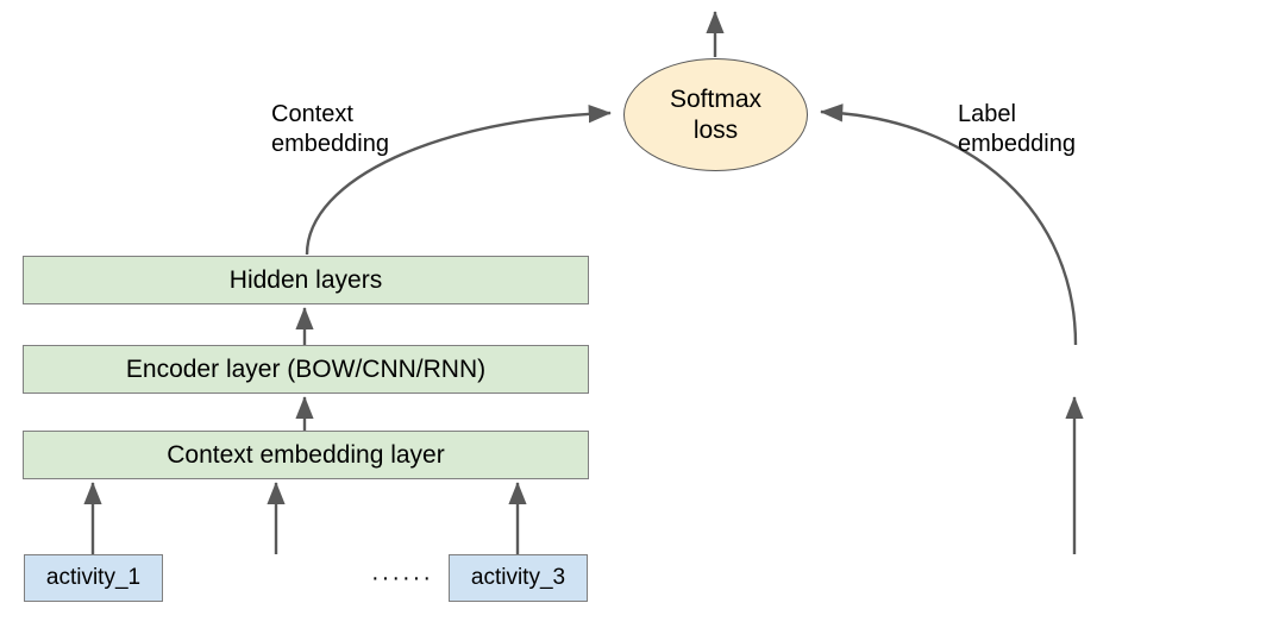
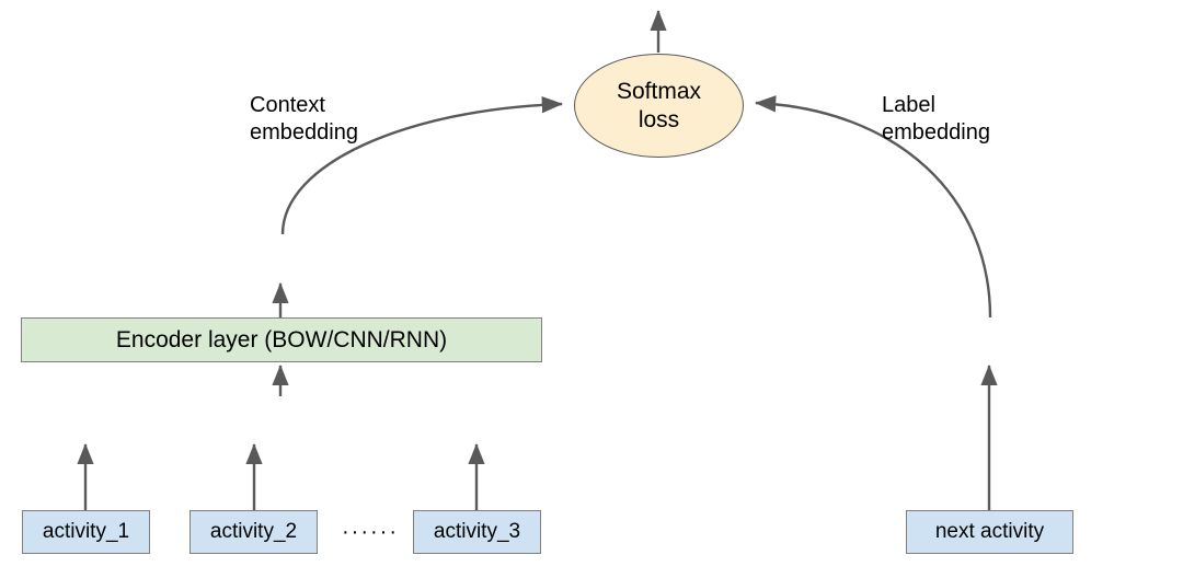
  Softmax
  loss
- Hidden layers
  Encoder layer (BOW/CNN/RNN)
- Context embedding layer
  activity_1
+ activity_2
  ······
  activity_3
+ next activity
  Context
  embedding
  Label
  embedding
